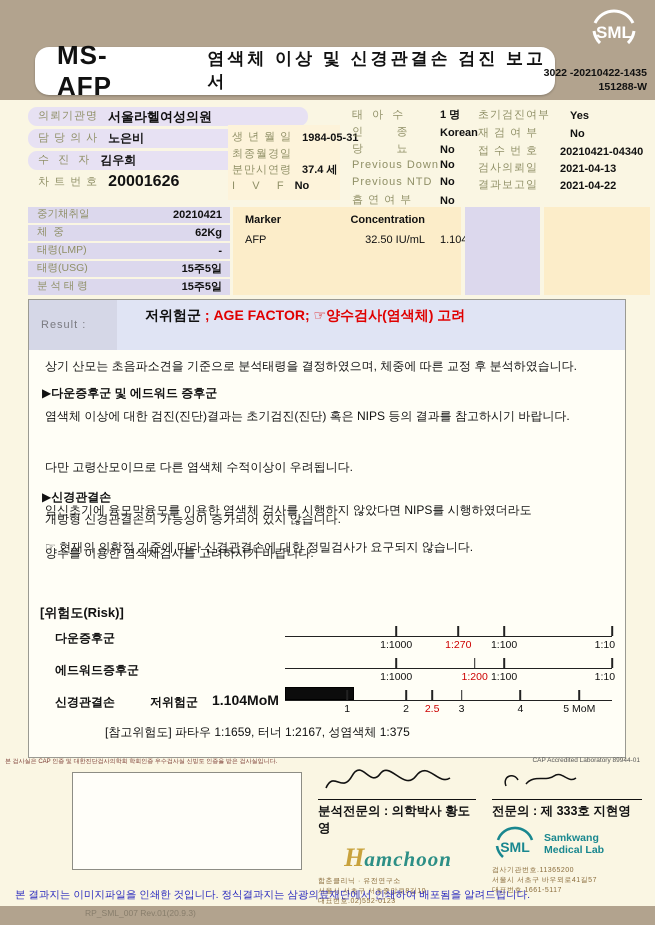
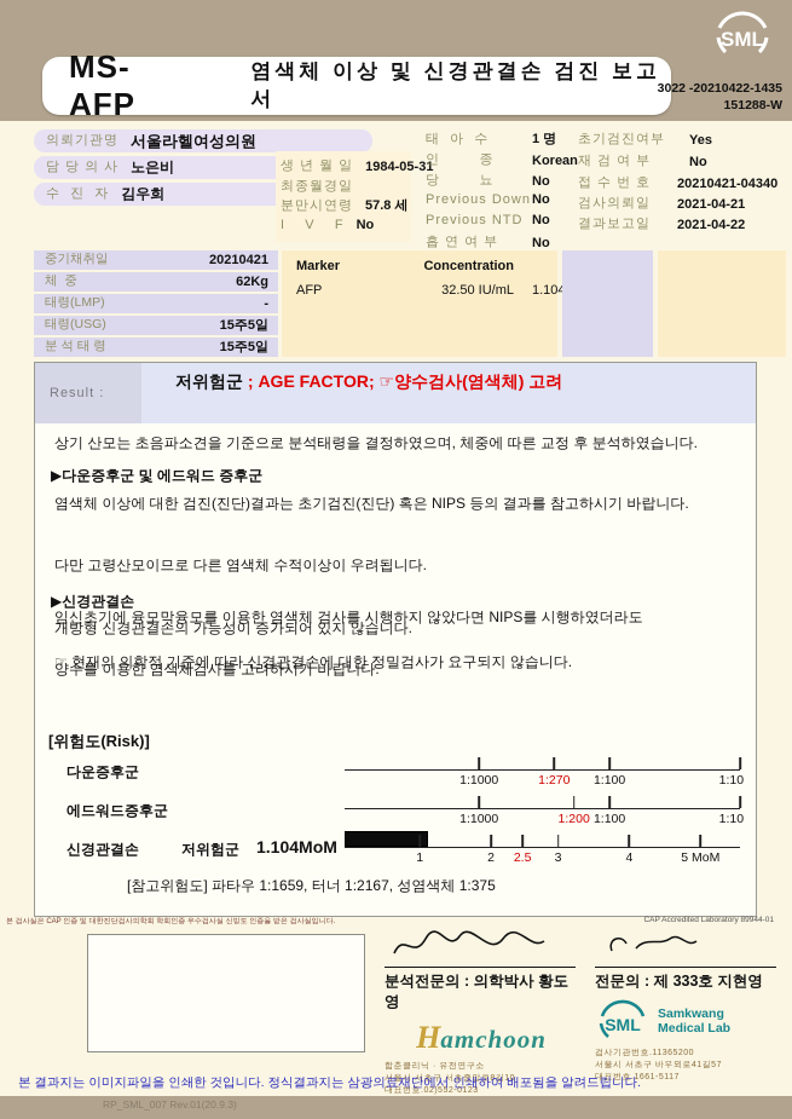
  SML
  MS-AFP
  염색체 이상 및 신경관결손 검진 보고서
  3022 -20210422-1435
  151288-W
  의뢰기관명
  서울라헬여성의원
  담 당 의 사
  노은비
  수 진 자
  김우희
- 차 트 번 호
- 20001626
  생 년 월 일
  1984-05-31
  최종월경일
  분만시연령
- 37.4 세
+ 57.8 세
  I V F
  No
  태 아 수
  1 명
  인 종
  Korean
  당 뇨
  No
  Previous Down
  No
  Previous NTD
  No
  흡 연 여 부
  No
  초기검진여부
  Yes
  재 검 여 부
  No
  접 수 번 호
  20210421-04340
  검사의뢰일
- 2021-04-13
+ 2021-04-21
  결과보고일
  2021-04-22
  중기채취일
  20210421
  체 중
  62Kg
  태령(LMP)
  -
  태령(USG)
  15주5일
  분 석 태 령
  15주5일
  Marker
  Concentration
  AFP
  32.50 IU/mL
  Result :
  저위험군 ; AGE FACTOR; ☞양수검사(염색체) 고려
  상기 산모는 초음파소견을 기준으로 분석태령을 결정하였으며, 체중에 따른 교정 후 분석하였습니다.
  ▶다운증후군 및 에드워드 증후군
  염색체 이상에 대한 검진(진단)결과는 초기검진(진단) 혹은 NIPS 등의 결과를 참고하시기 바랍니다.
  다만 고령산모이므로 다른 염색체 수적이상이 우려됩니다.
  임신초기에 융모막융모를 이용한 염색체 검사를 시행하지 않았다면 NIPS를 시행하였더라도
  양수를 이용한 염색체검사를 고려하시기 바랍니다.
  ▶신경관결손
  개방형 신경관결손의 가능성이 증가되어 있지 않습니다.
  ☞ 현재의 의학적 기준에 따라 신경관결손에 대한 정밀검사가 요구되지 않습니다.
  [위험도(Risk)]
  다운증후군
  1:1000
  1:270
  1:100
  1:10
  에드워드증후군
  1:1000
  1:200
  1:100
  1:10
  신경관결손
  저위험군
  1.104MoM
  1
  2
  2.5
  3
  4
  5 MoM
  [참고위험도] 파타우 1:1659, 터너 1:2167, 성염색체 1:375
  분석전문의 : 의학박사 황도영
  Hamchoon
  전문의 : 제 333호 지현영
  SML
  Samkwang
  Medical Lab
  본 결과지는 이미지파일을 인쇄한 것입니다. 정식결과지는 삼광의료재단에서 인쇄하여 배포됨을 알려드립니다.
  RP_SML_007 Rev.01(20.9.3)
